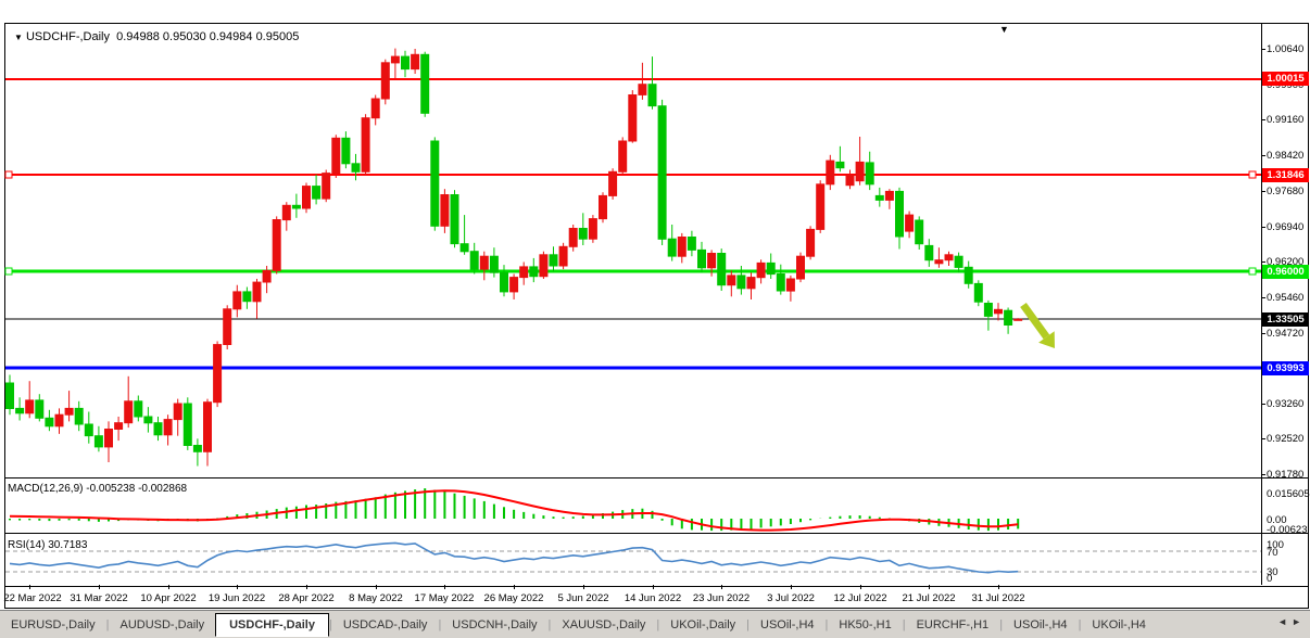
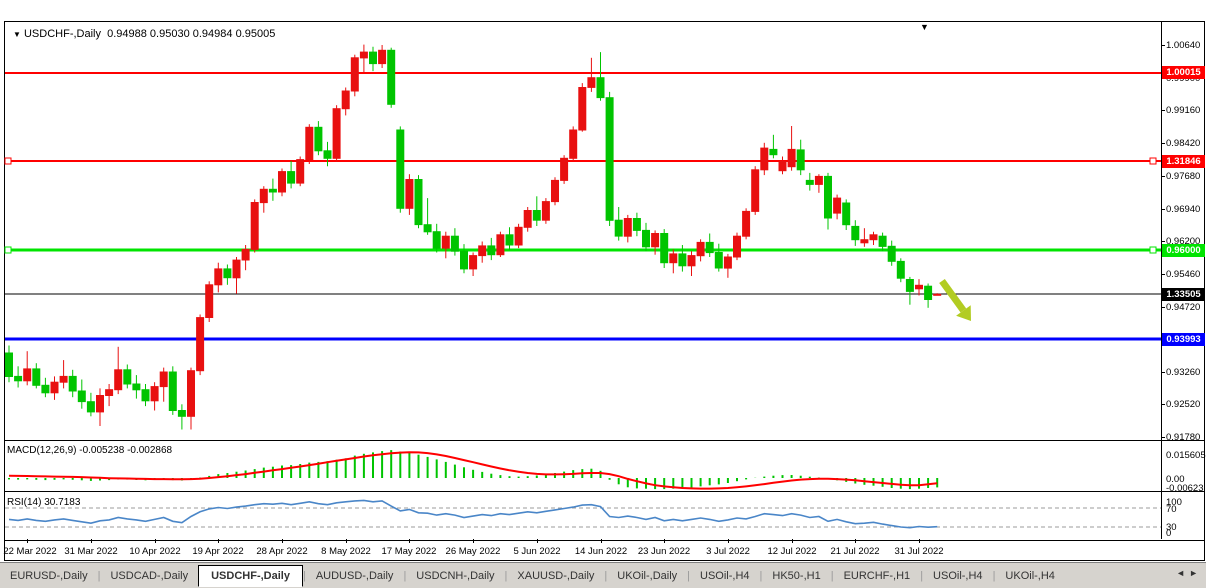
  ▼ USDCHF-,Daily 0.94988 0.95030 0.94984 0.95005
  ▼
  MACD(12,26,9) -0.005238 -0.002868
  RSI(14) 30.7183
  1.00640
  0.99160
  0.98420
  0.97680
  0.96940
  0.96200
  0.95460
  0.94720
  0.93260
  0.92520
  0.91780
  1.00015
  1.31846
  0.96000
  1.33505
  0.93993
  0.015605
  0.00
  -0.00623
  100
  70
  30
  0
  22 Mar 2022
  31 Mar 2022
  10 Apr 2022
- 19 Jun 2022
+ 19 Apr 2022
  28 Apr 2022
  8 May 2022
  17 May 2022
  26 May 2022
  5 Jun 2022
  14 Jun 2022
  23 Jun 2022
  3 Jul 2022
  12 Jul 2022
  21 Jul 2022
  31 Jul 2022
  EURUSD-,Daily
  |
- AUDUSD-,Daily
+ USDCAD-,Daily
  USDCHF-,Daily
  |
- USDCAD-,Daily
+ AUDUSD-,Daily
  |
  USDCNH-,Daily
  |
  XAUUSD-,Daily
  |
  UKOil-,Daily
  |
  USOil-,H4
  |
  HK50-,H1
  |
  EURCHF-,H1
  |
  USOil-,H4
  |
  UKOil-,H4
  ◄►
